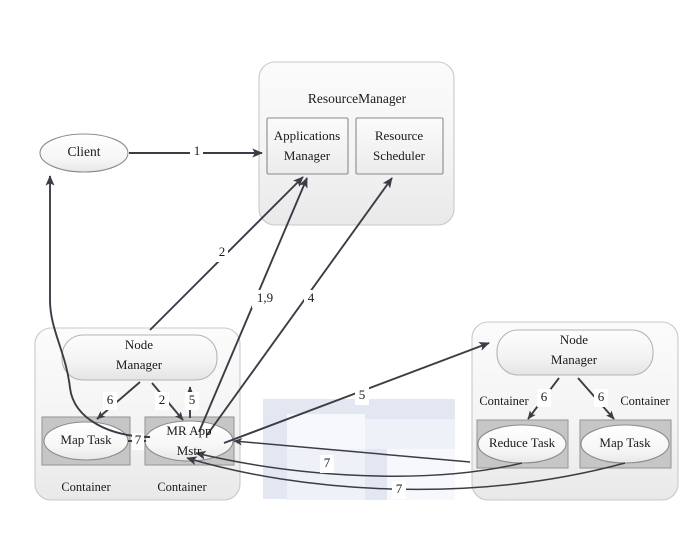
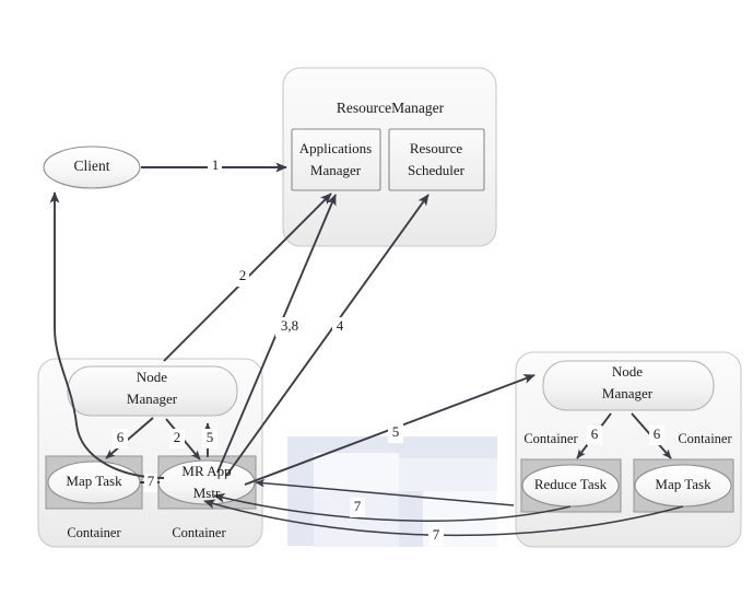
  Client
  ResourceManager
  Applications
  Manager
  Resource
  Scheduler
  Node
  Manager
  Node
  Manager
  Map Task
  MR App
  Mstr
  Reduce Task
  Map Task
  Container
  Container
  Container
  Container
  1
  2
- 1,9
+ 3,8
  4
  5
  5
  2
  6
  6
  6
  7
  7
  7
